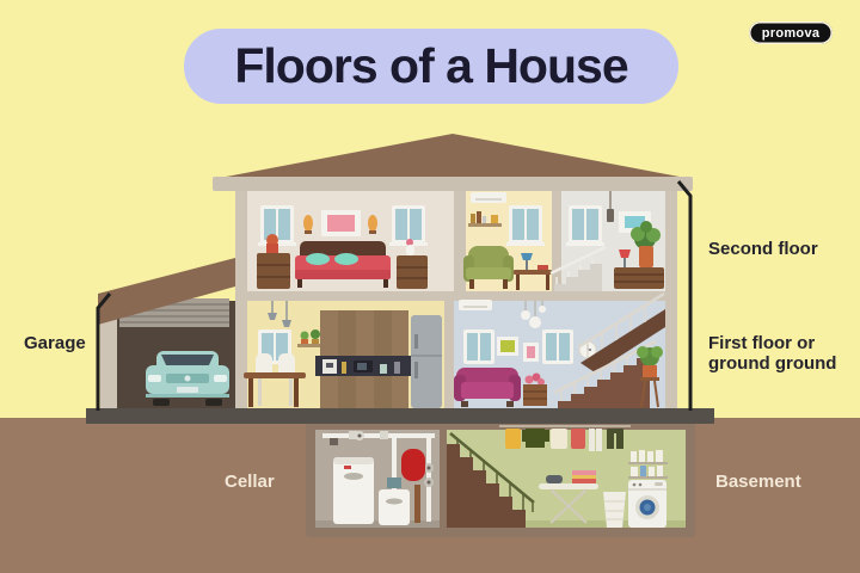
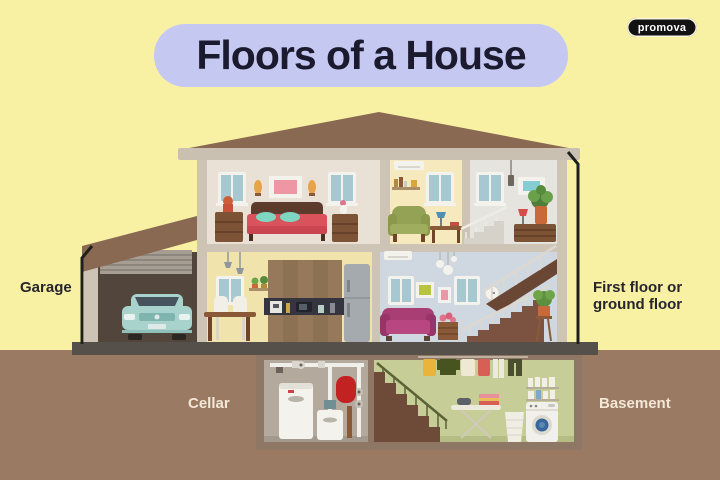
  Floors of a House
  promova
  Garage
- Second floor
- First floor or ground ground
+ First floor or ground floor
  Cellar
  Basement
